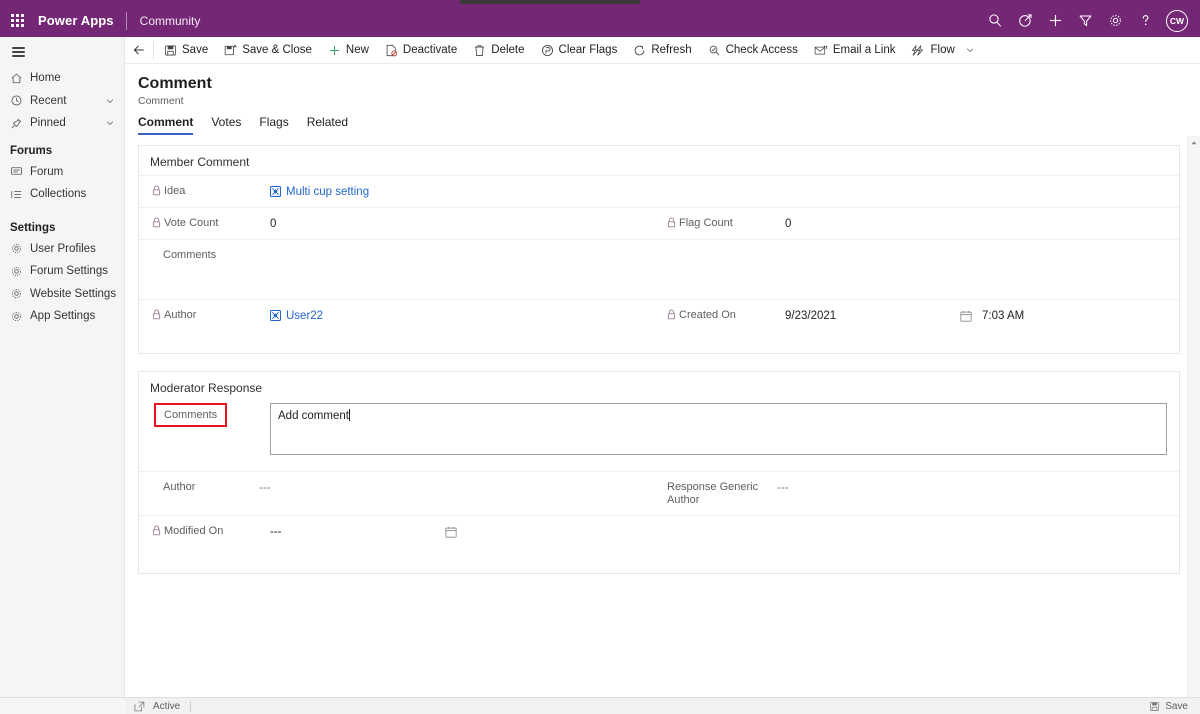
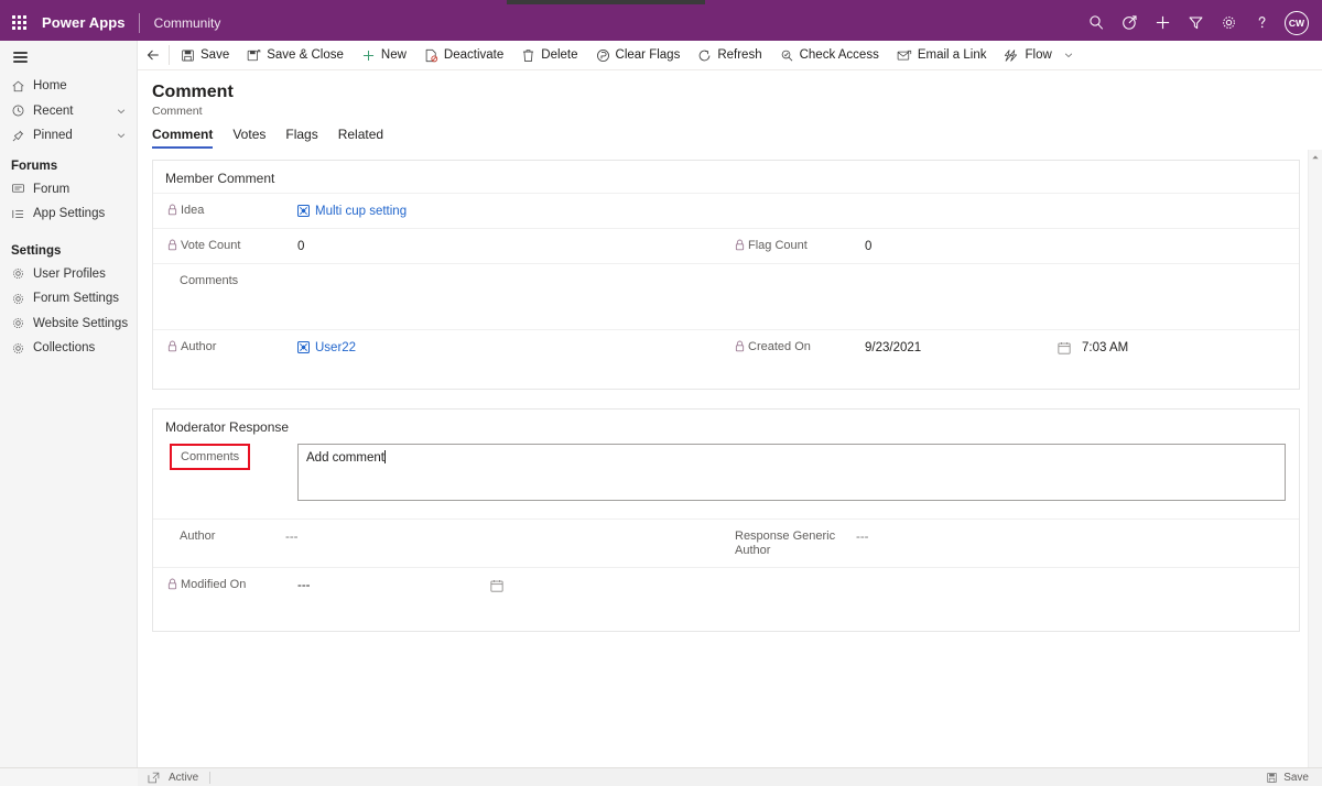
  Power Apps
  Community
  CW
  Home
  Recent
  Pinned
  Forums
  Forum
- Collections
+ App Settings
  Settings
  User Profiles
  Forum Settings
  Website Settings
- App Settings
+ Collections
  Save
  Save & Close
  New
  Deactivate
  Delete
  Clear Flags
  Refresh
  Check Access
  Email a Link
  Flow
  Comment
  Comment
  Comment
  Votes
  Flags
  Related
  Member Comment
  Idea
  Multi cup setting
  Vote Count
  0
  Flag Count
  0
  Comments
  Author
  User22
  Created On
  9/23/2021
  7:03 AM
  Moderator Response
  Comments
  Add comment
  Author
  ---
  Response Generic Author
  ---
  Modified On
  ---
  Active
  Save
